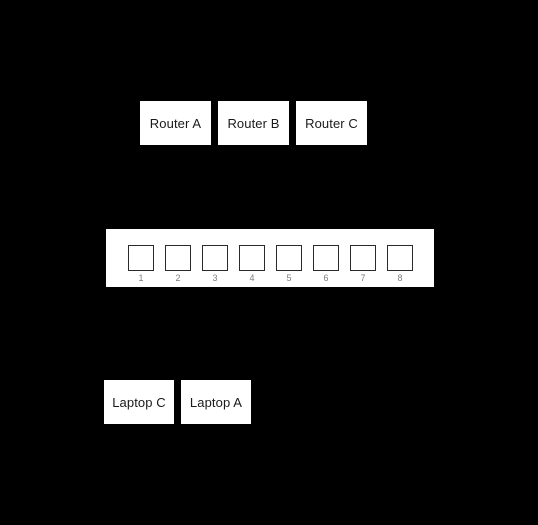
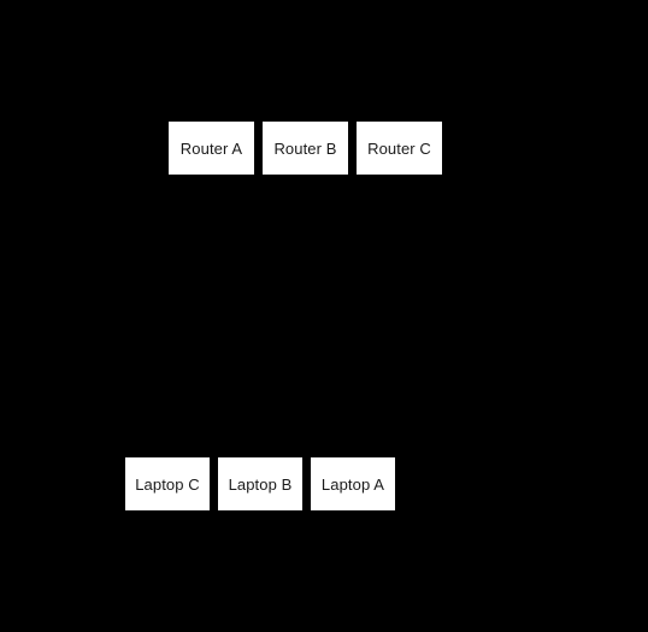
  Router A
  Router B
  Router C
- 1
- 2
- 3
- 4
- 5
- 6
- 7
- 8
  Laptop C
+ Laptop B
  Laptop A
